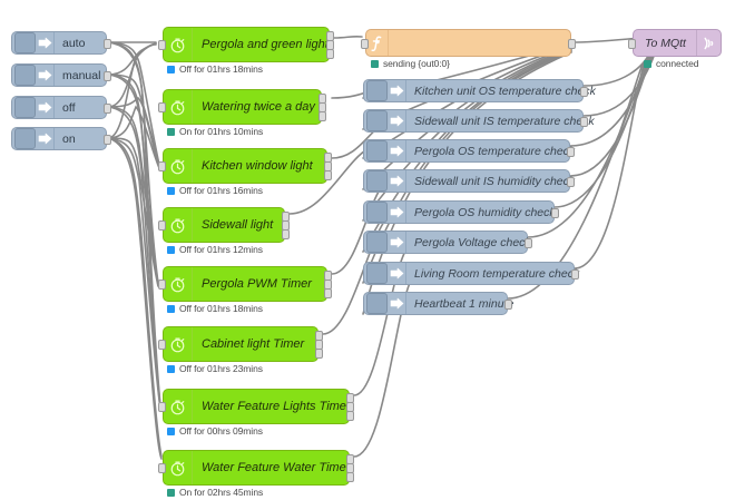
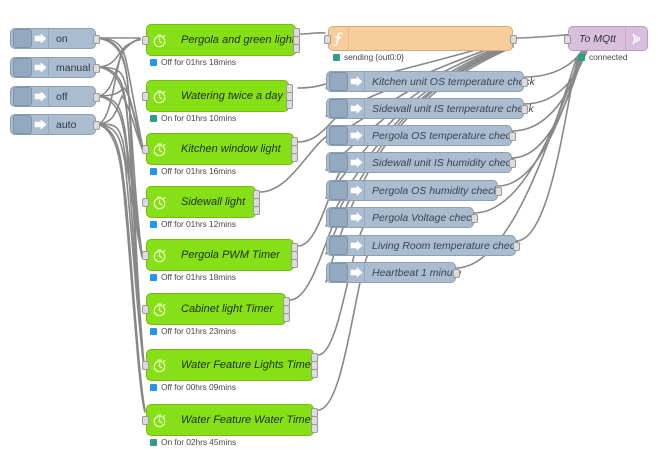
- auto
+ on
  manual
  off
- on
+ auto
  Pergola and green ligh
  Off for 01hrs 18mins
  Watering twice a day
  On for 01hrs 10mins
  Kitchen window light
  Off for 01hrs 16mins
  Sidewall light
  Off for 01hrs 12mins
  Pergola PWM Timer
  Off for 01hrs 18mins
  Cabinet light Timer
  Off for 01hrs 23mins
  Water Feature Lights Time
  Off for 00hrs 09mins
  Water Feature Water Time
  On for 02hrs 45mins
  sending {out0:0}
  To MQtt
  connected
  Kitchen unit OS temperature chk
  Sidewall unit IS temperature chk
  Pergola OS temperature che
  Sidewall unit IS humidity che
  Pergola OS humidity chec
  Pergola Voltage chec
  Living Room temperature che
  Heartbeat 1 minu
